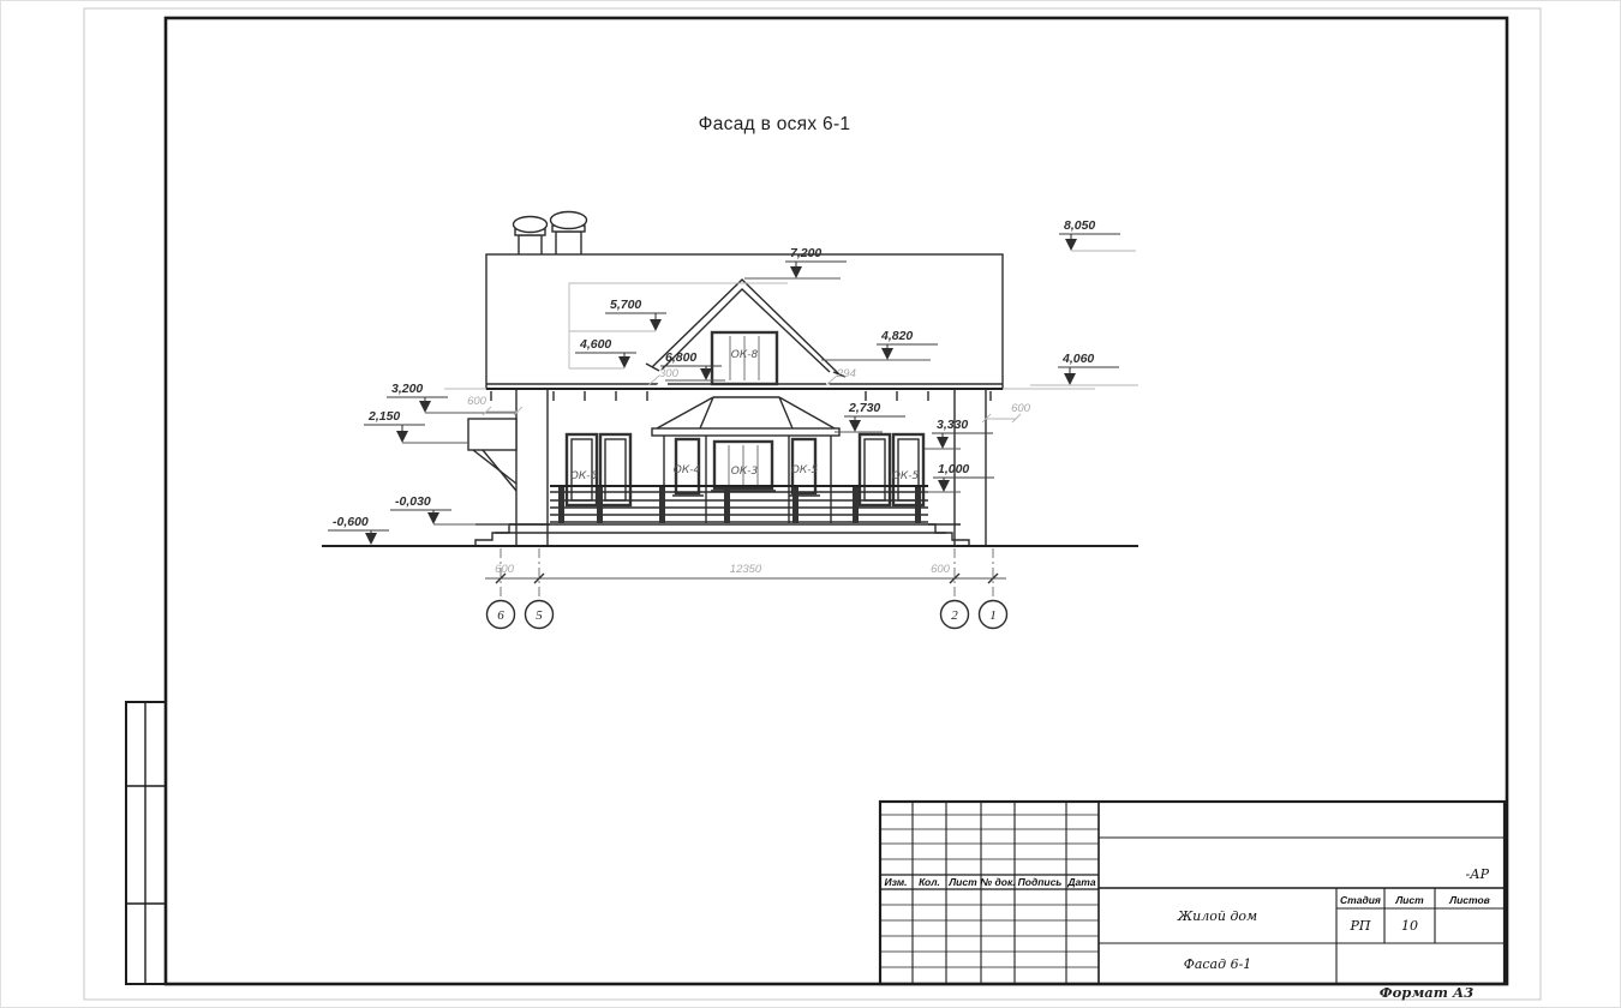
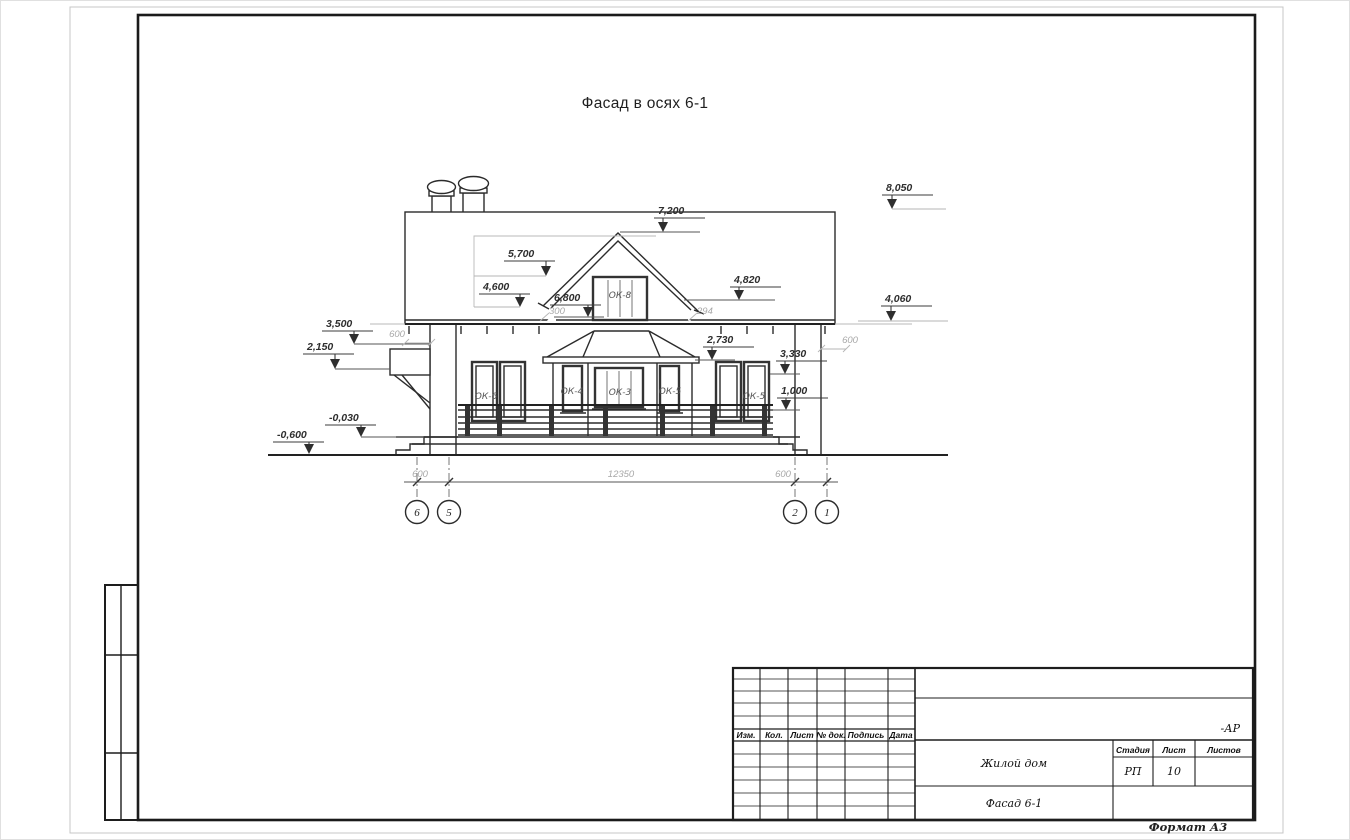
  Фасад в осях 6-1
  ОК-8
  ОК-6
  ОК-4
  ОК-3
  ОК-5
  ОК-5
  8,050
  7,200
  5,700
  4,600
  6,800
  4,820
  4,060
- 3,200
+ 3,500
  2,150
  -0,030
  -0,600
  2,730
  3,330
  1,000
  600
  600
  300
  294
  600
  12350
  600
  6
  5
  2
  1
  Изм.
  Кол.
  Лист
  № док.
  Подпись
  Дата
  -АР
  Жилой дом
  Стадия
  Лист
  Листов
  РП
  10
  Фасад 6-1
  Формат А3
